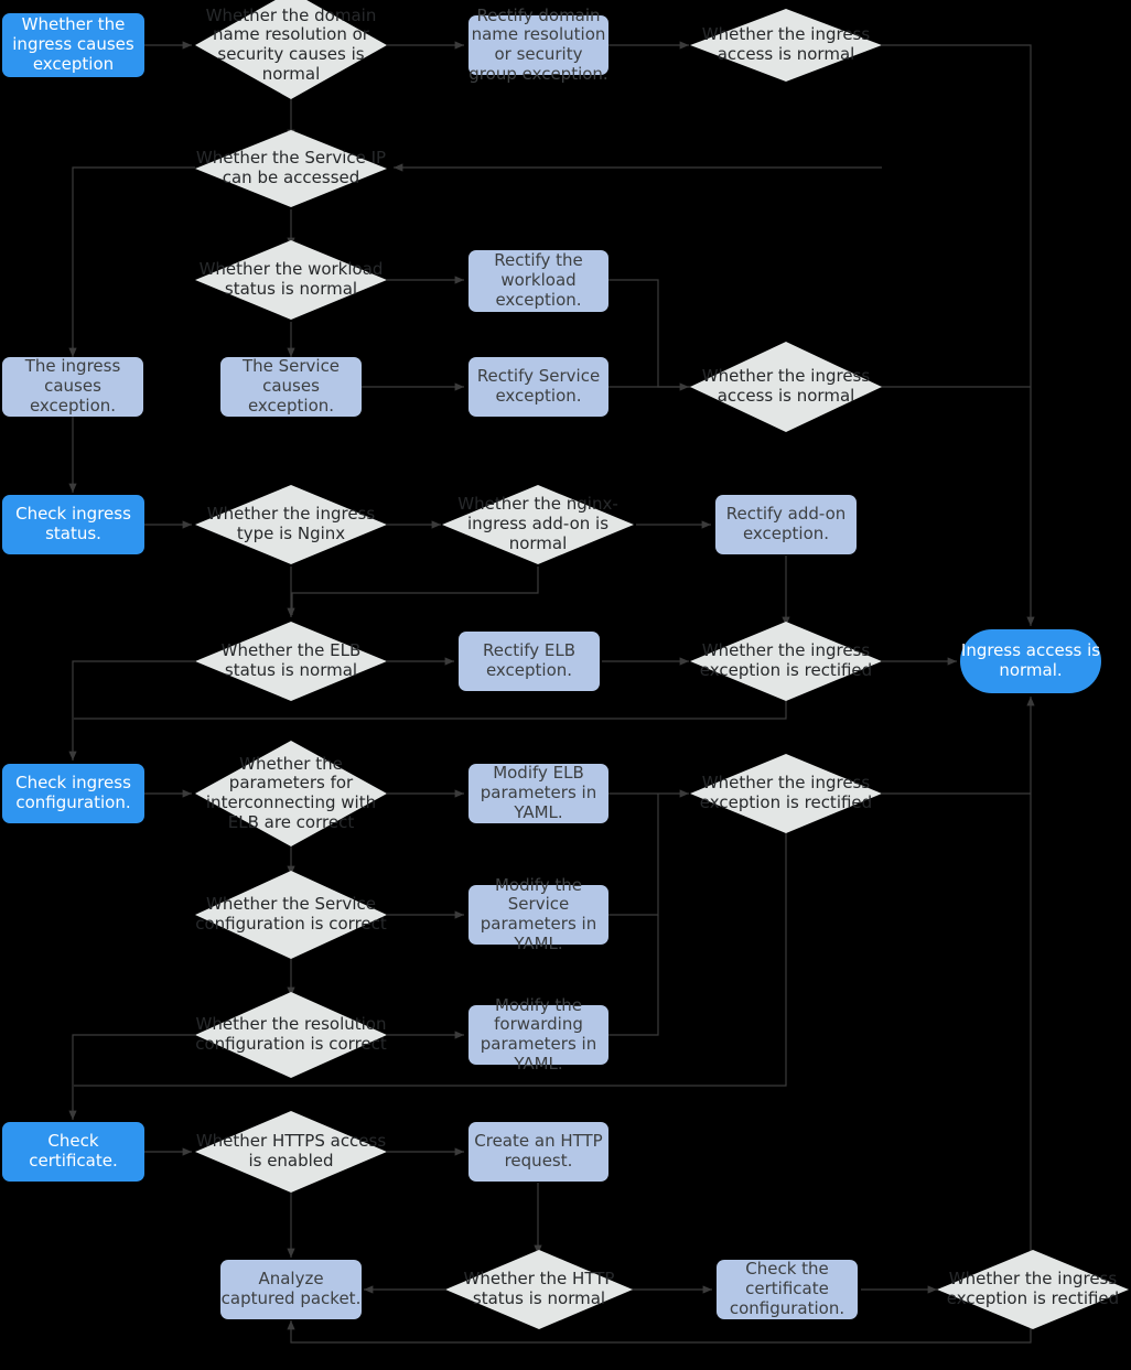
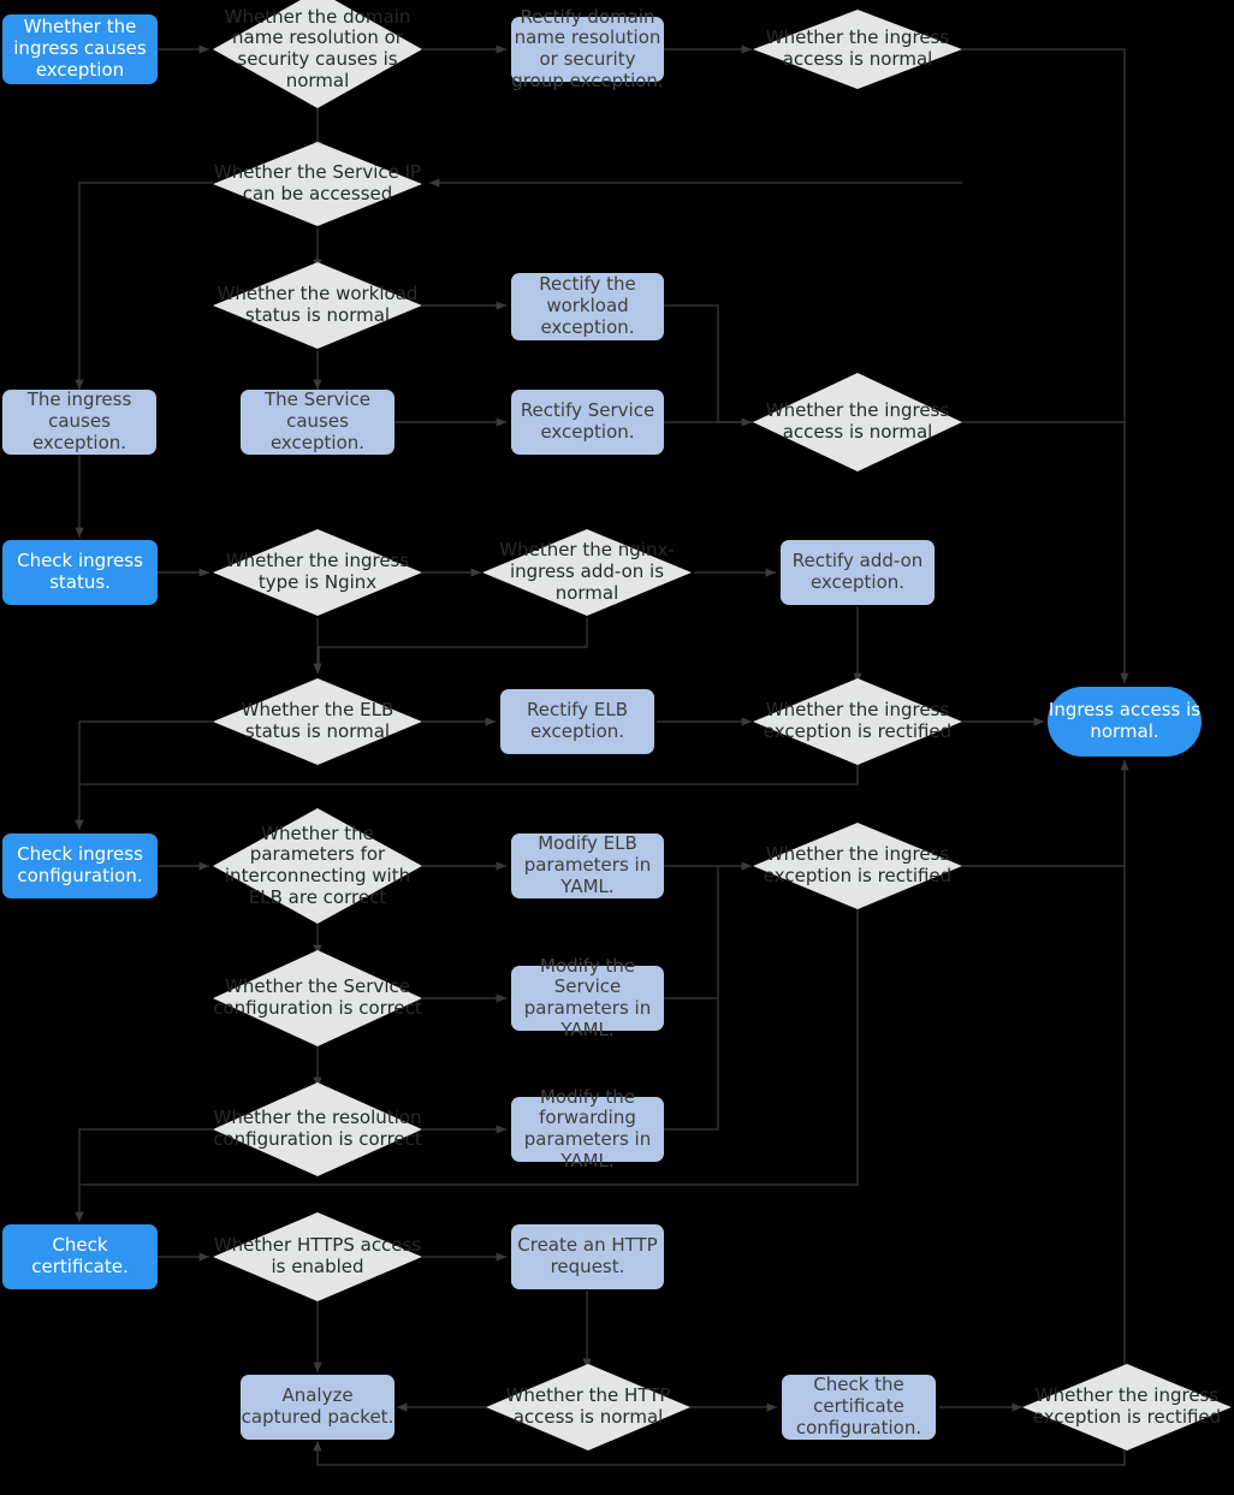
  Whether the ingress causes exception
  Whether the domain name resolution or security causes is normal
  Rectify domain name resolution or security group exception.
  Whether the ingress access is normal
  Whether the Service IP can be accessed
  Whether the workload status is normal
  Rectify the workload exception.
  The ingress causes exception.
  The Service causes exception.
  Rectify Service exception.
  Whether the ingress access is normal
  Check ingress status.
  Whether the ingress type is Nginx
  Whether the nginx-ingress add-on is normal
  Rectify add-on exception.
  Whether the ELB status is normal
  Rectify ELB exception.
  Whether the ingress exception is rectified
  Ingress access is normal.
  Check ingress configuration.
  Whether the parameters for interconnecting with ELB are correct
  Modify ELB parameters in YAML.
  Whether the ingress exception is rectified
  Whether the Service configuration is correct
  Modify the Service parameters in YAML.
  Whether the resolution configuration is correct
  Modify the forwarding parameters in YAML.
  Check certificate.
  Whether HTTPS access is enabled
  Create an HTTP request.
  Analyze captured packet.
- Whether the HTTP status is normal
+ Whether the HTTP access is normal
  Check the certificate configuration.
  Whether the ingress exception is rectified
